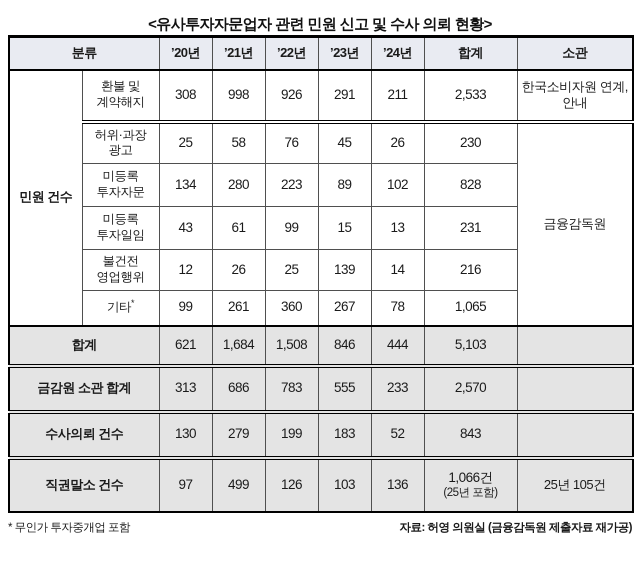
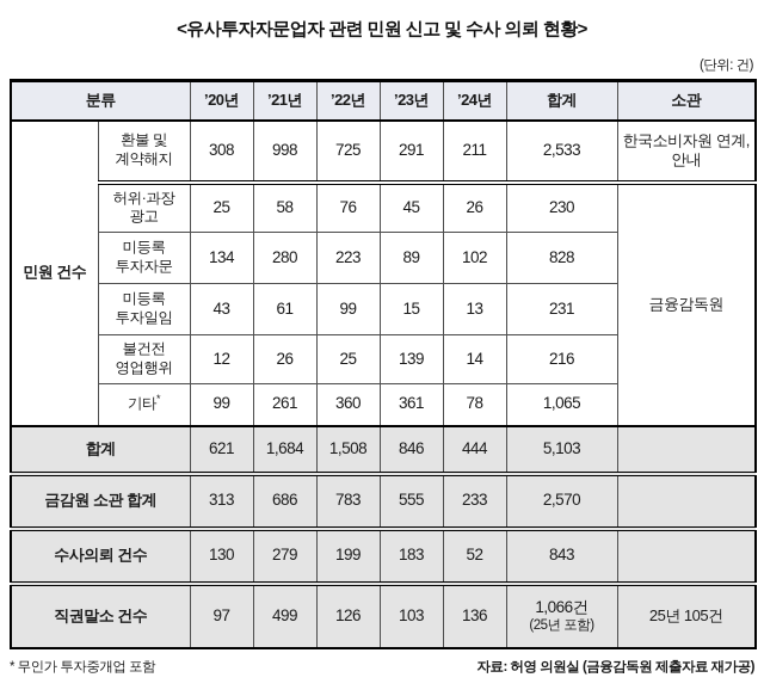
  <유사투자자문업자 관련 민원 신고 및 수사 의뢰 현황>
+ (단위: 건)
  분류	’20년	’21년	’22년	’23년	’24년	합계	소관
- 민원 건수	환불 및 계약해지	308	998	926	291	211	2,533	한국소비자원 연계, 안내
+ 민원 건수	환불 및 계약해지	308	998	725	291	211	2,533	한국소비자원 연계, 안내
  허위·과장 광고	25	58	76	45	26	230	금융감독원
  미등록 투자자문	134	280	223	89	102	828
  미등록 투자일임	43	61	99	15	13	231
  불건전 영업행위	12	26	25	139	14	216
- 기타*	99	261	360	267	78	1,065
+ 기타*	99	261	360	361	78	1,065
  합계	621	1,684	1,508	846	444	5,103
  금감원 소관 합계	313	686	783	555	233	2,570
  수사의뢰 건수	130	279	199	183	52	843
  직권말소 건수	97	499	126	103	136	1,066건 (25년 포함)	25년 105건
  * 무인가 투자중개업 포함
  자료: 허영 의원실 (금융감독원 제출자료 재가공)
